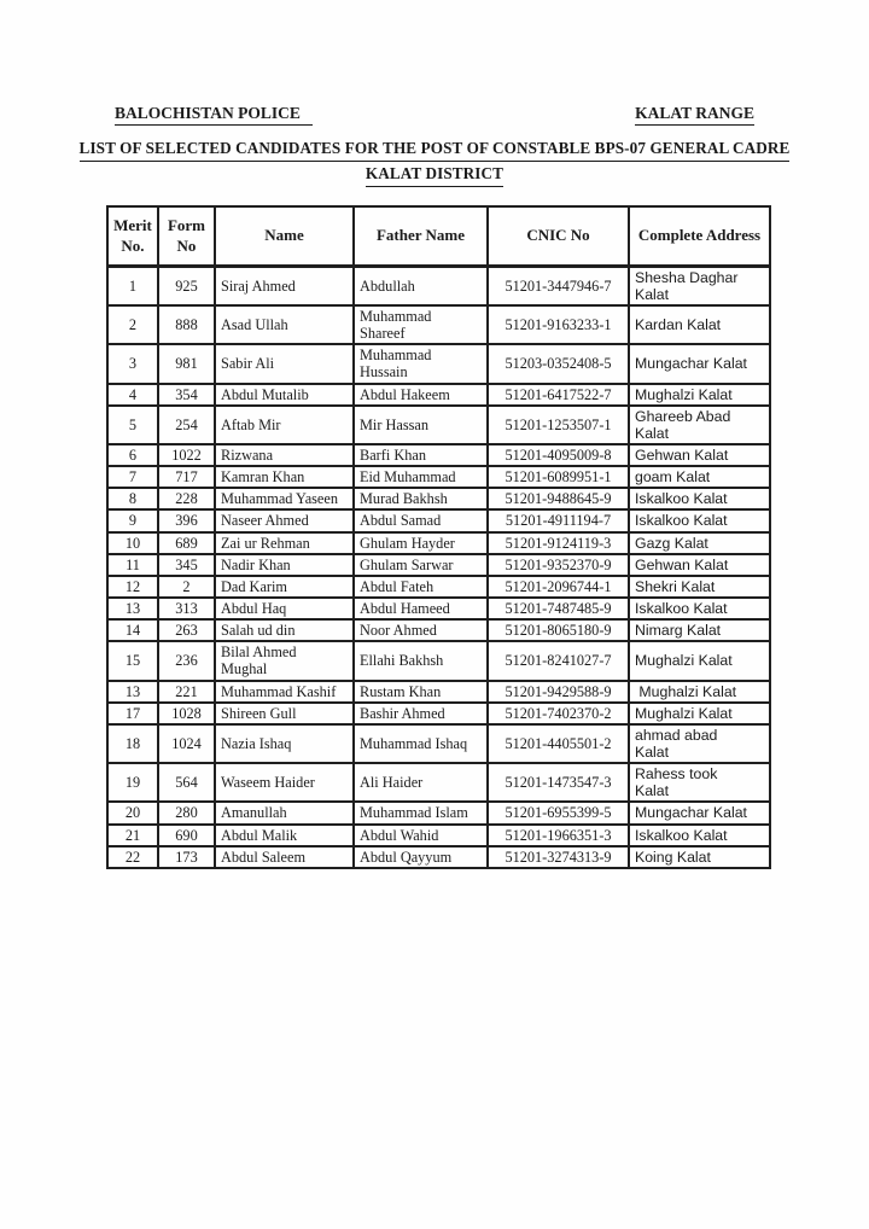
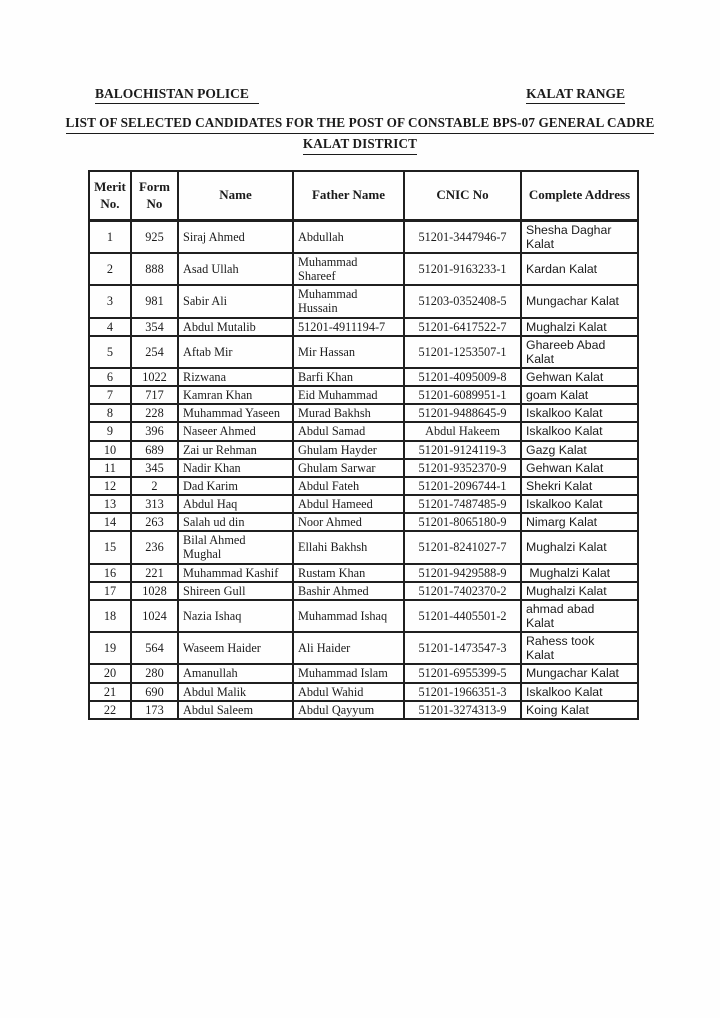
  BALOCHISTAN POLICE
  KALAT RANGE
  LIST OF SELECTED CANDIDATES FOR THE POST OF CONSTABLE BPS-07 GENERAL CADRE
  KALAT DISTRICT
  Merit No.	Form No	Name	Father Name	CNIC No	Complete Address
  1	925	Siraj Ahmed	Abdullah	51201-3447946-7	Shesha Daghar Kalat
  2	888	Asad Ullah	Muhammad Shareef	51201-9163233-1	Kardan Kalat
  3	981	Sabir Ali	Muhammad Hussain	51203-0352408-5	Mungachar Kalat
- 4	354	Abdul Mutalib	Abdul Hakeem	51201-6417522-7	Mughalzi Kalat
+ 4	354	Abdul Mutalib	51201-4911194-7	51201-6417522-7	Mughalzi Kalat
  5	254	Aftab Mir	Mir Hassan	51201-1253507-1	Ghareeb Abad Kalat
  6	1022	Rizwana	Barfi Khan	51201-4095009-8	Gehwan Kalat
  7	717	Kamran Khan	Eid Muhammad	51201-6089951-1	goam Kalat
  8	228	Muhammad Yaseen	Murad Bakhsh	51201-9488645-9	Iskalkoo Kalat
- 9	396	Naseer Ahmed	Abdul Samad	51201-4911194-7	Iskalkoo Kalat
+ 9	396	Naseer Ahmed	Abdul Samad	Abdul Hakeem	Iskalkoo Kalat
  10	689	Zai ur Rehman	Ghulam Hayder	51201-9124119-3	Gazg Kalat
  11	345	Nadir Khan	Ghulam Sarwar	51201-9352370-9	Gehwan Kalat
  12	2	Dad Karim	Abdul Fateh	51201-2096744-1	Shekri Kalat
  13	313	Abdul Haq	Abdul Hameed	51201-7487485-9	Iskalkoo Kalat
  14	263	Salah ud din	Noor Ahmed	51201-8065180-9	Nimarg Kalat
  15	236	Bilal Ahmed Mughal	Ellahi Bakhsh	51201-8241027-7	Mughalzi Kalat
- 13	221	Muhammad Kashif	Rustam Khan	51201-9429588-9	Mughalzi Kalat
+ 16	221	Muhammad Kashif	Rustam Khan	51201-9429588-9	Mughalzi Kalat
  17	1028	Shireen Gull	Bashir Ahmed	51201-7402370-2	Mughalzi Kalat
  18	1024	Nazia Ishaq	Muhammad Ishaq	51201-4405501-2	ahmad abad Kalat
  19	564	Waseem Haider	Ali Haider	51201-1473547-3	Rahess took Kalat
  20	280	Amanullah	Muhammad Islam	51201-6955399-5	Mungachar Kalat
  21	690	Abdul Malik	Abdul Wahid	51201-1966351-3	Iskalkoo Kalat
  22	173	Abdul Saleem	Abdul Qayyum	51201-3274313-9	Koing Kalat
